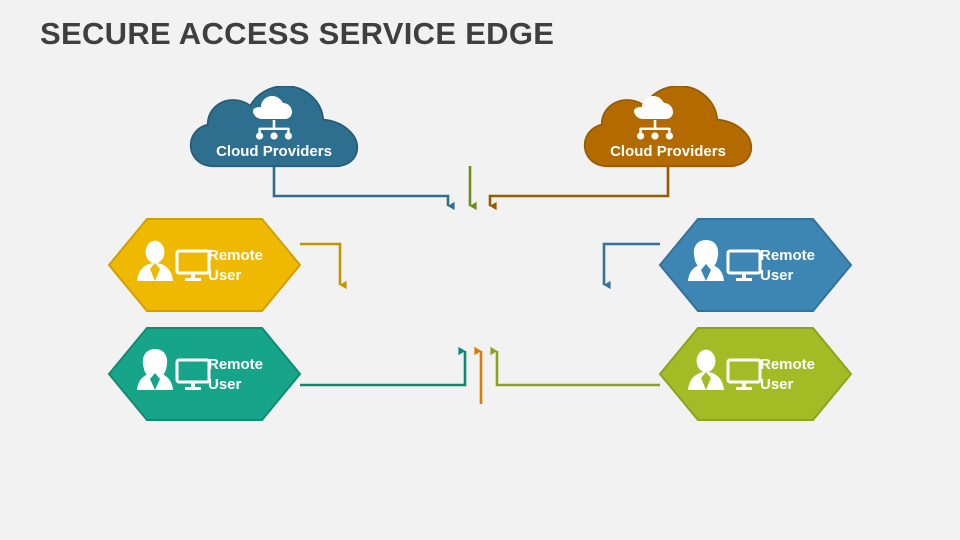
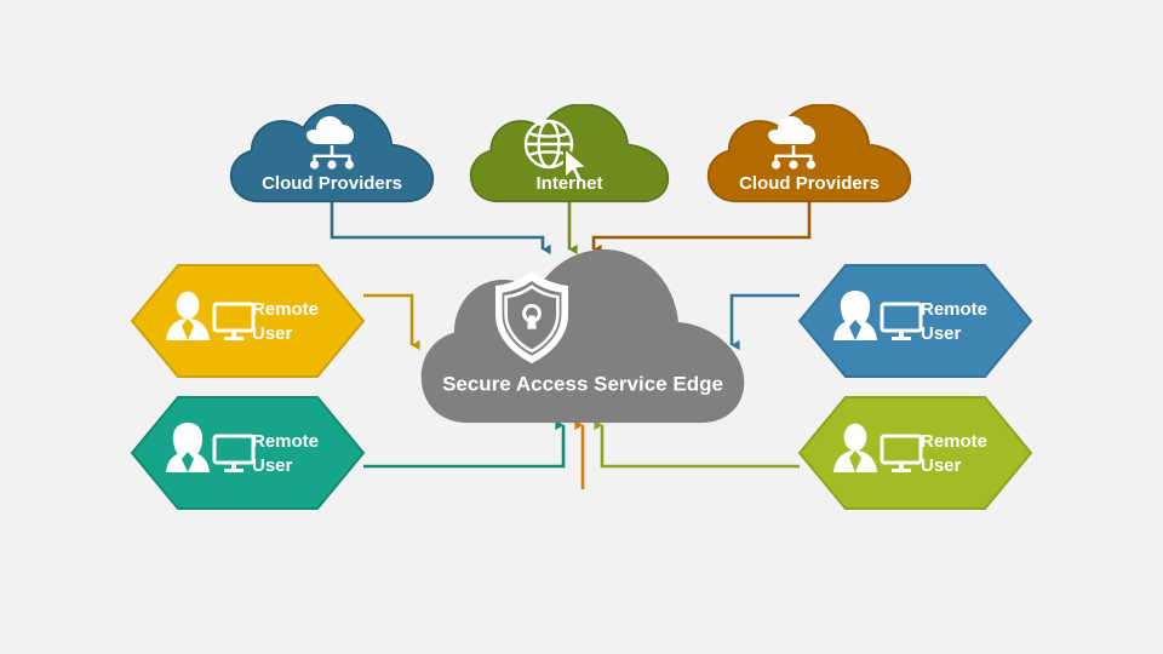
- SECURE ACCESS SERVICE EDGE
  Cloud Providers
+ Internet
  Cloud Providers
+ Secure Access Service Edge
  Remote
  User
  Remote
  User
  Remote
  User
  Remote
  User
